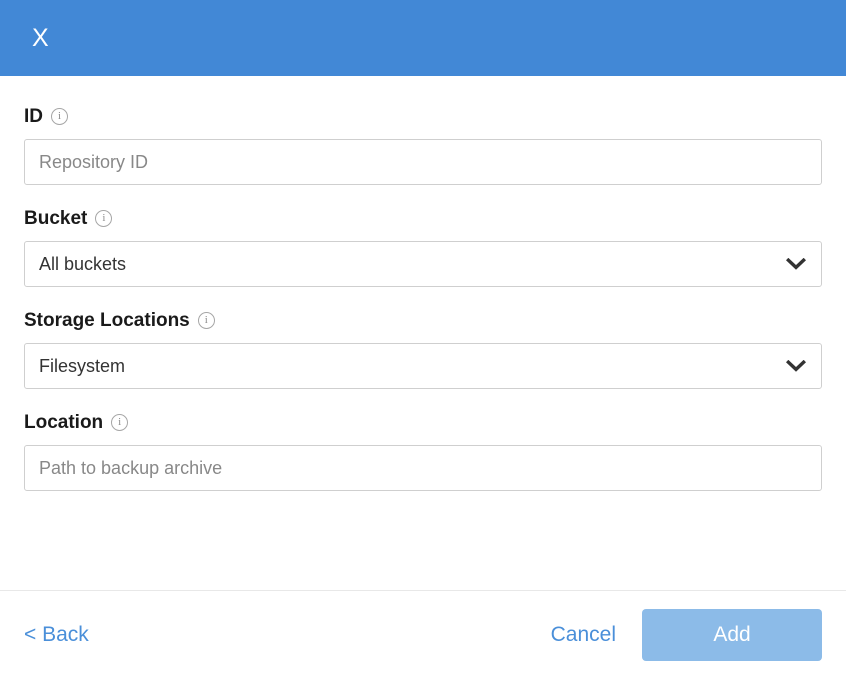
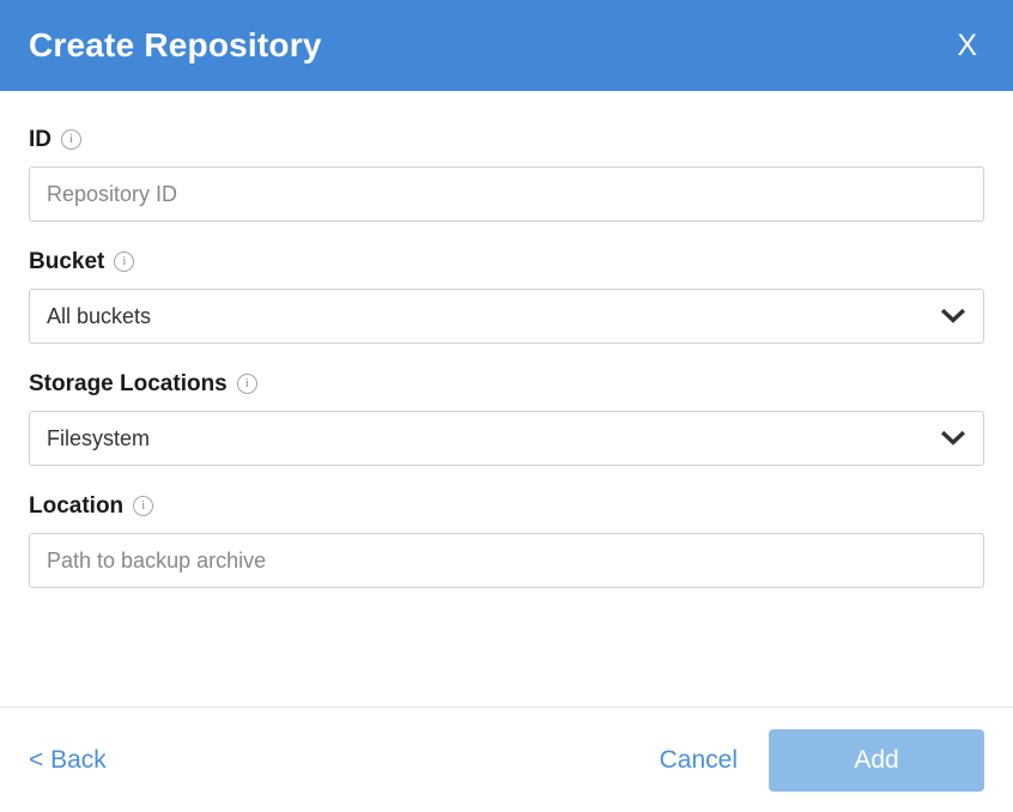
+ Create Repository
  X
  ID
  i
  Repository ID
  Bucket
  i
  All buckets
  Storage Locations
  i
  Filesystem
  Location
  i
  Path to backup archive
  < Back
  Cancel
  Add
